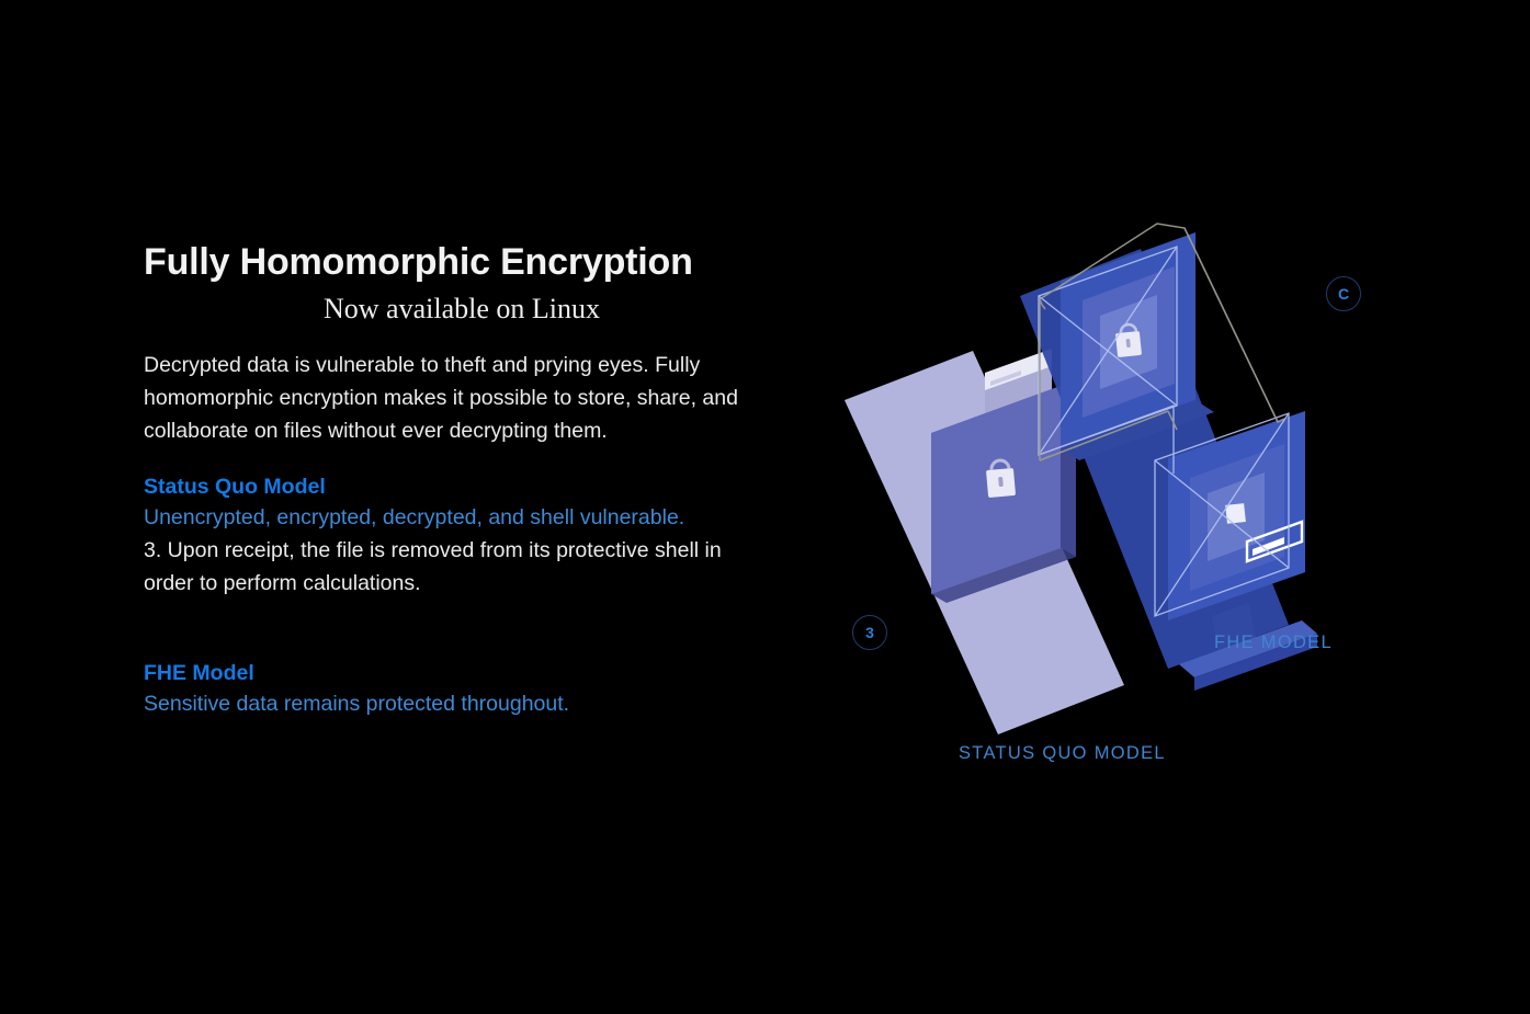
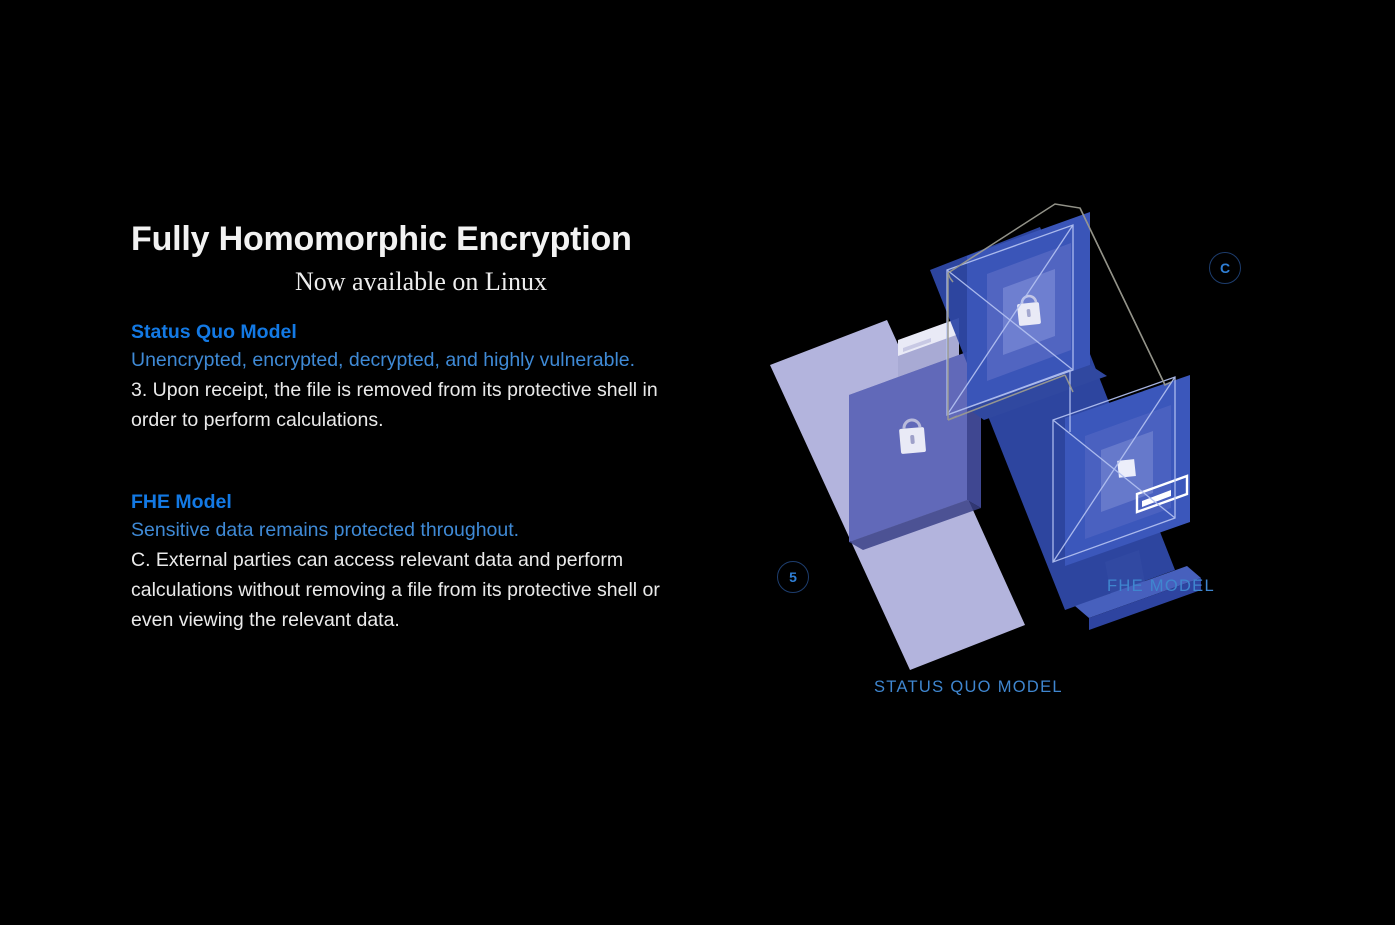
  Fully Homomorphic Encryption
  Now available on Linux
- Decrypted data is vulnerable to theft and prying eyes. Fully homomorphic encryption makes it possible to store, share, and collaborate on files without ever decrypting them.
  Status Quo Model
- Unencrypted, encrypted, decrypted, and shell vulnerable.
+ Unencrypted, encrypted, decrypted, and highly vulnerable.
  3. Upon receipt, the file is removed from its protective shell in order to perform calculations.
  FHE Model
  Sensitive data remains protected throughout.
+ C. External parties can access relevant data and perform calculations without removing a file from its protective shell or even viewing the relevant data.
  C
- 3
+ 5
  FHE MODEL
  STATUS QUO MODEL
